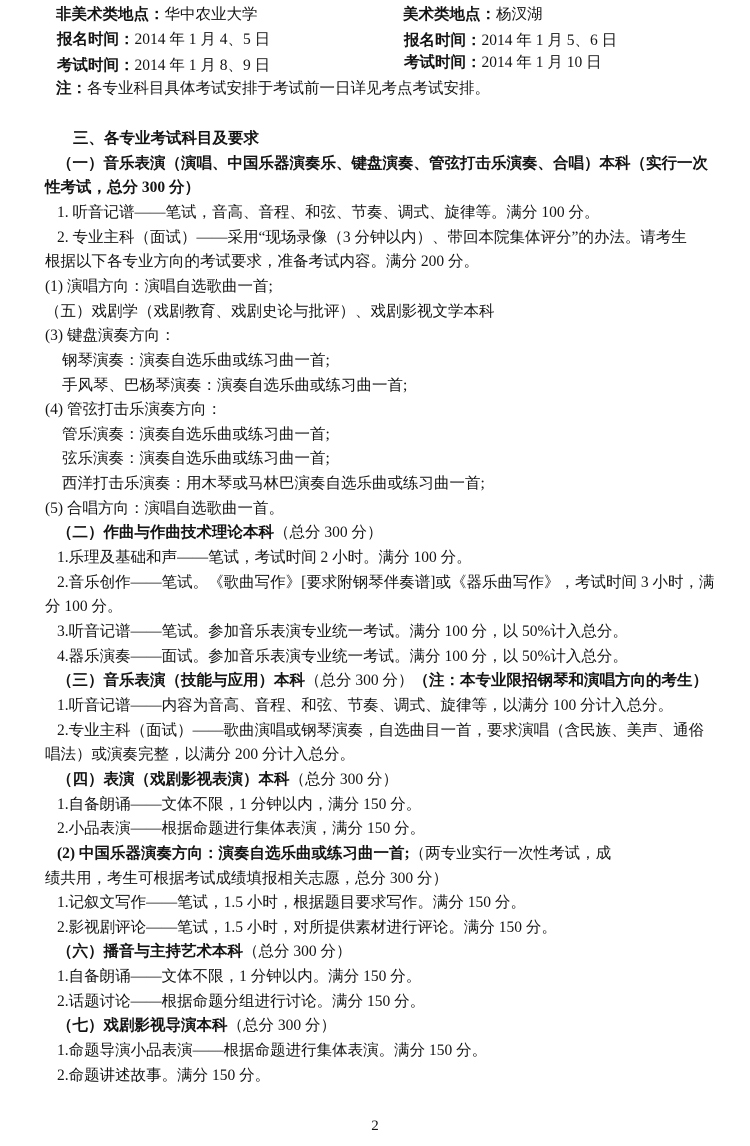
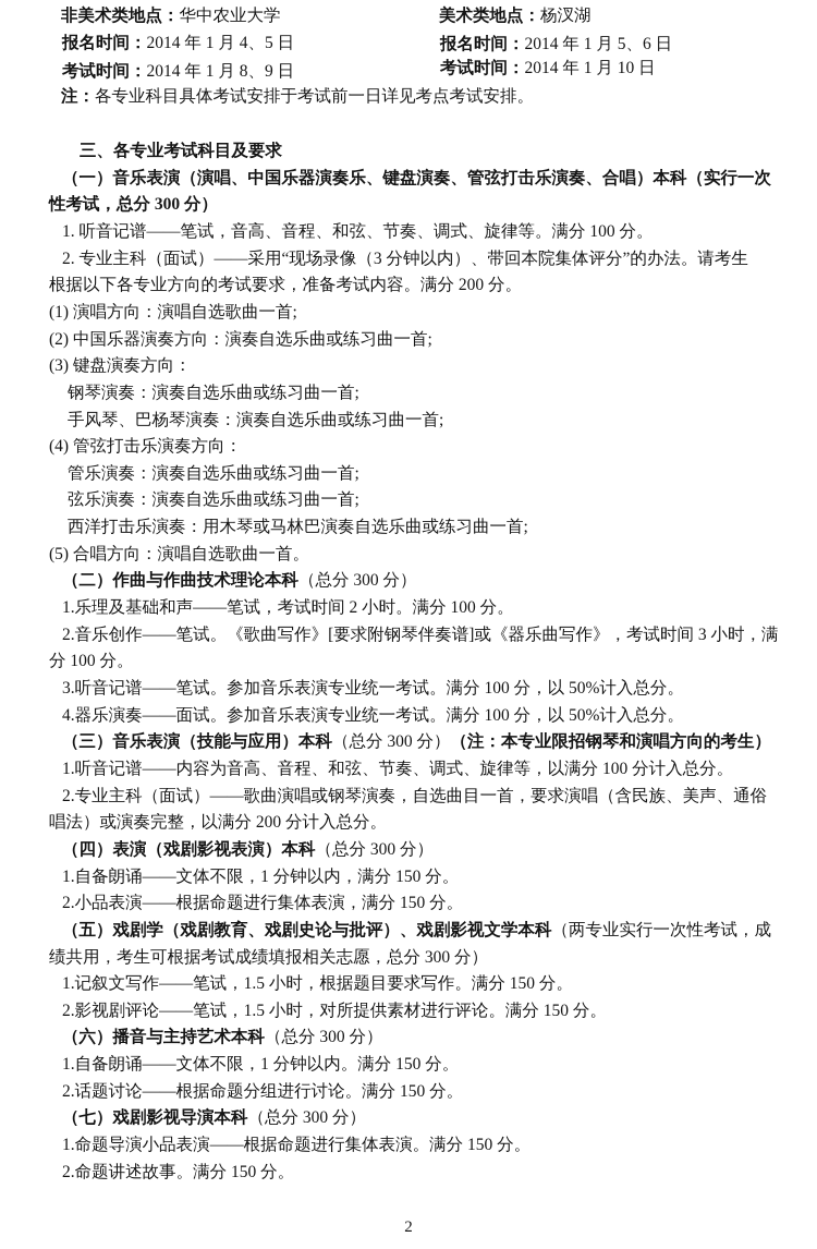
  非美术类地点：华中农业大学
  报名时间：2014 年 1 月 4、5 日
  考试时间：2014 年 1 月 8、9 日
  美术类地点：杨汊湖
  报名时间：2014 年 1 月 5、6 日
  考试时间：2014 年 1 月 10 日
  注：各专业科目具体考试安排于考试前一日详见考点考试安排。
  三、各专业考试科目及要求
  （一）音乐表演（演唱、中国乐器演奏乐、键盘演奏、管弦打击乐演奏、合唱）本科（实行一次
  性考试，总分 300 分）
  1. 听音记谱——笔试，音高、音程、和弦、节奏、调式、旋律等。满分 100 分。
  2. 专业主科（面试）——采用“现场录像（3 分钟以内）、带回本院集体评分”的办法。请考生
  根据以下各专业方向的考试要求，准备考试内容。满分 200 分。
  (1) 演唱方向：演唱自选歌曲一首;
- （五）戏剧学（戏剧教育、戏剧史论与批评）、戏剧影视文学本科
+ (2) 中国乐器演奏方向：演奏自选乐曲或练习曲一首;
  (3) 键盘演奏方向：
  钢琴演奏：演奏自选乐曲或练习曲一首;
  手风琴、巴杨琴演奏：演奏自选乐曲或练习曲一首;
  (4) 管弦打击乐演奏方向：
  管乐演奏：演奏自选乐曲或练习曲一首;
  弦乐演奏：演奏自选乐曲或练习曲一首;
  西洋打击乐演奏：用木琴或马林巴演奏自选乐曲或练习曲一首;
  (5) 合唱方向：演唱自选歌曲一首。
  （二）作曲与作曲技术理论本科（总分 300 分）
  1.乐理及基础和声——笔试，考试时间 2 小时。满分 100 分。
  2.音乐创作——笔试。《歌曲写作》[要求附钢琴伴奏谱]或《器乐曲写作》，考试时间 3 小时，满
  分 100 分。
  3.听音记谱——笔试。参加音乐表演专业统一考试。满分 100 分，以 50%计入总分。
  4.器乐演奏——面试。参加音乐表演专业统一考试。满分 100 分，以 50%计入总分。
  （三）音乐表演（技能与应用）本科（总分 300 分）（注：本专业限招钢琴和演唱方向的考生）
  1.听音记谱——内容为音高、音程、和弦、节奏、调式、旋律等，以满分 100 分计入总分。
  2.专业主科（面试）——歌曲演唱或钢琴演奏，自选曲目一首，要求演唱（含民族、美声、通俗
  唱法）或演奏完整，以满分 200 分计入总分。
  （四）表演（戏剧影视表演）本科（总分 300 分）
  1.自备朗诵——文体不限，1 分钟以内，满分 150 分。
  2.小品表演——根据命题进行集体表演，满分 150 分。
- (2) 中国乐器演奏方向：演奏自选乐曲或练习曲一首;（两专业实行一次性考试，成
+ （五）戏剧学（戏剧教育、戏剧史论与批评）、戏剧影视文学本科（两专业实行一次性考试，成
  绩共用，考生可根据考试成绩填报相关志愿，总分 300 分）
  1.记叙文写作——笔试，1.5 小时，根据题目要求写作。满分 150 分。
  2.影视剧评论——笔试，1.5 小时，对所提供素材进行评论。满分 150 分。
  （六）播音与主持艺术本科（总分 300 分）
  1.自备朗诵——文体不限，1 分钟以内。满分 150 分。
  2.话题讨论——根据命题分组进行讨论。满分 150 分。
  （七）戏剧影视导演本科（总分 300 分）
  1.命题导演小品表演——根据命题进行集体表演。满分 150 分。
  2.命题讲述故事。满分 150 分。
  2
